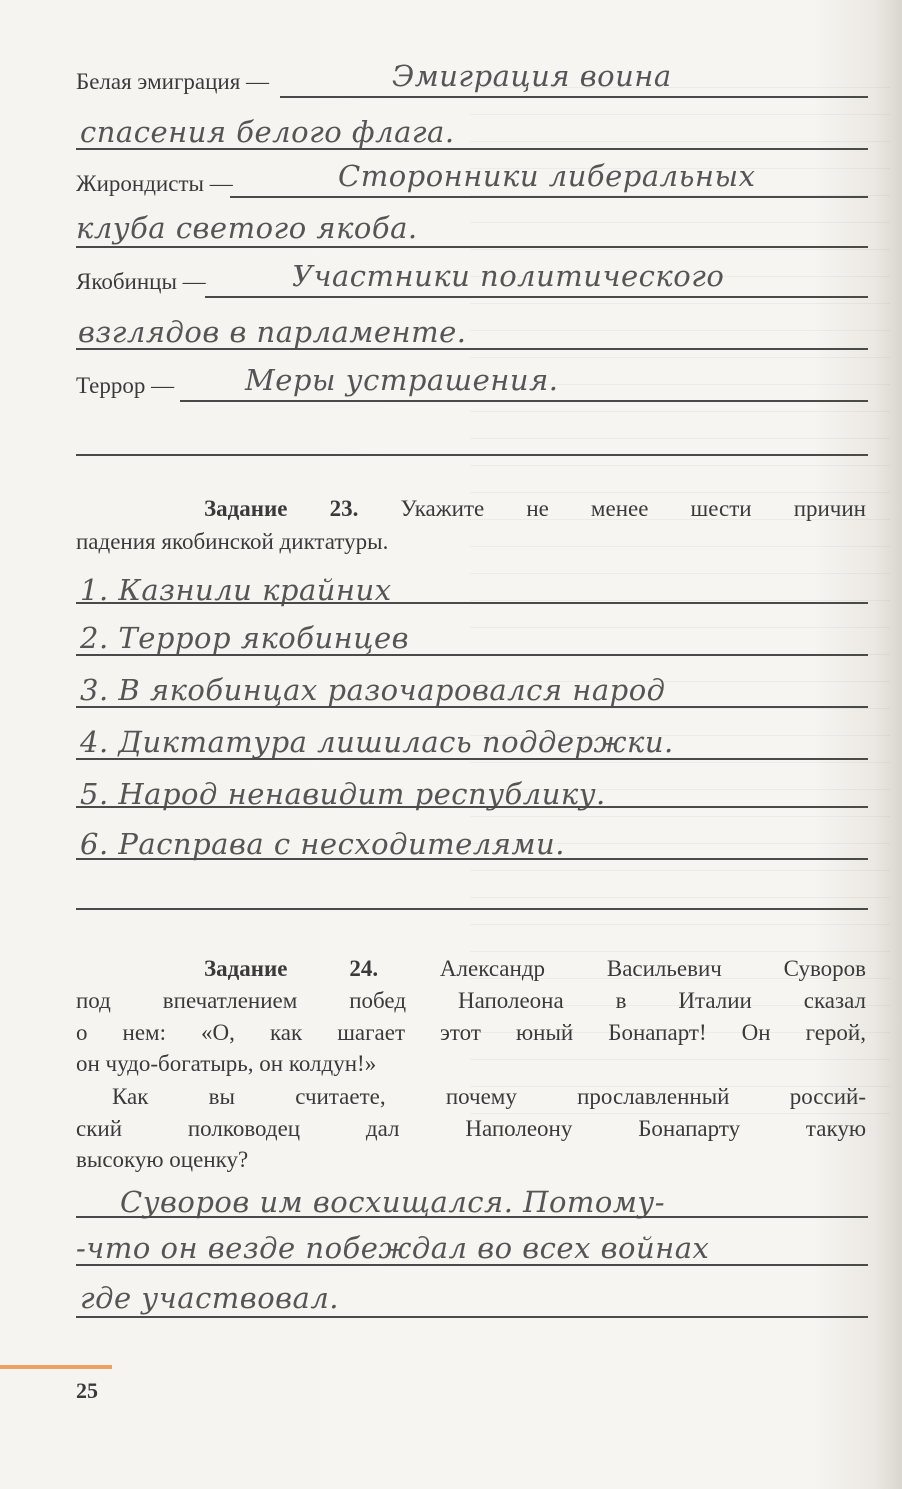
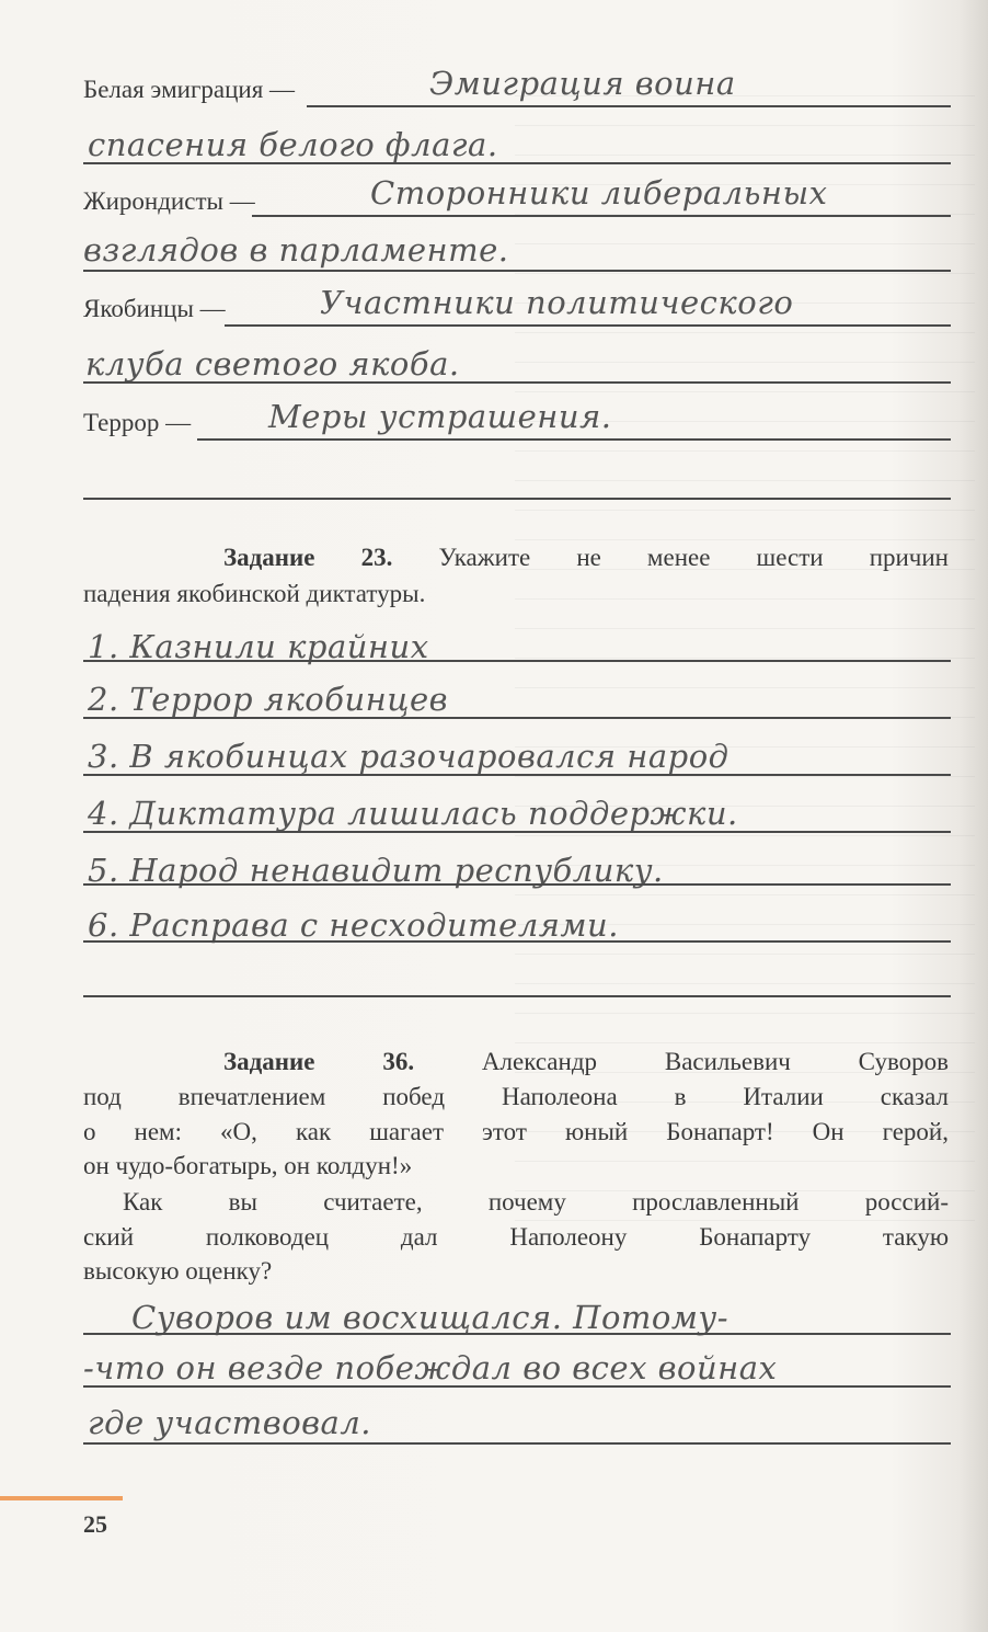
  Белая эмиграция —
  Эмиграция воина
  спасения белого флага.
  Жирондисты —
  Сторонники либеральных
- клуба светого якоба.
+ взглядов в парламенте.
  Якобинцы —
  Участники политического
- взглядов в парламенте.
+ клуба светого якоба.
  Террор —
  Меры устрашения.
  Задание 23. Укажите не менее шести причин
  падения якобинской диктатуры.
  1. Казнили крайних
  2. Террор якобинцев
  3. В якобинцах разочаровался народ
  4. Диктатура лишилась поддержки.
  5. Народ ненавидит республику.
  6. Расправа с несходителями.
- Задание 24. Александр Васильевич Суворов
+ Задание 36. Александр Васильевич Суворов
  под впечатлением побед Наполеона в Италии сказал
  о нем: «О, как шагает этот юный Бонапарт! Он герой,
  он чудо-богатырь, он колдун!»
  Как вы считаете, почему прославленный россий-
  ский полководец дал Наполеону Бонапарту такую
  высокую оценку?
  Суворов им восхищался. Потому-
  -что он везде побеждал во всех войнах
  где участвовал.
  25
